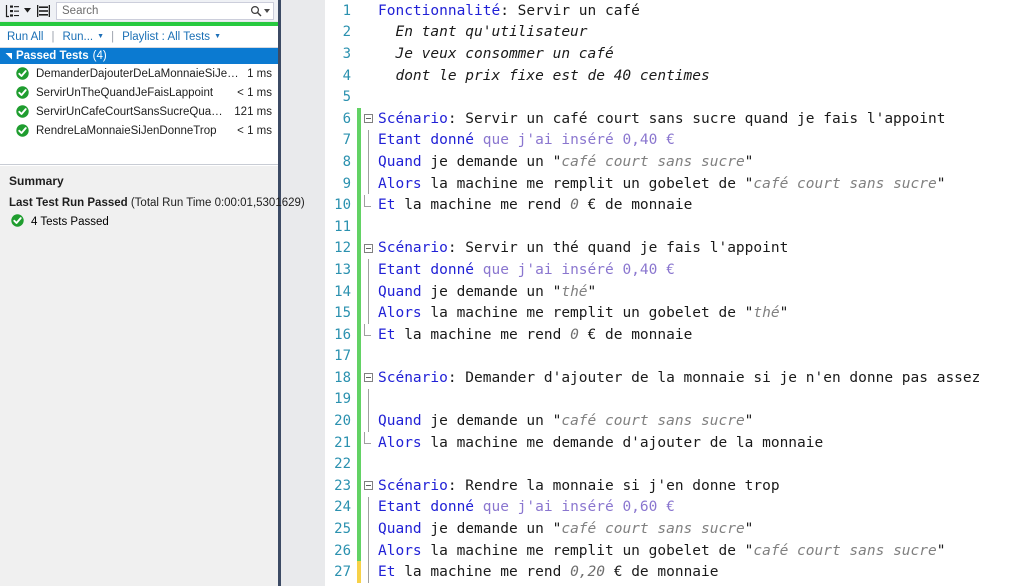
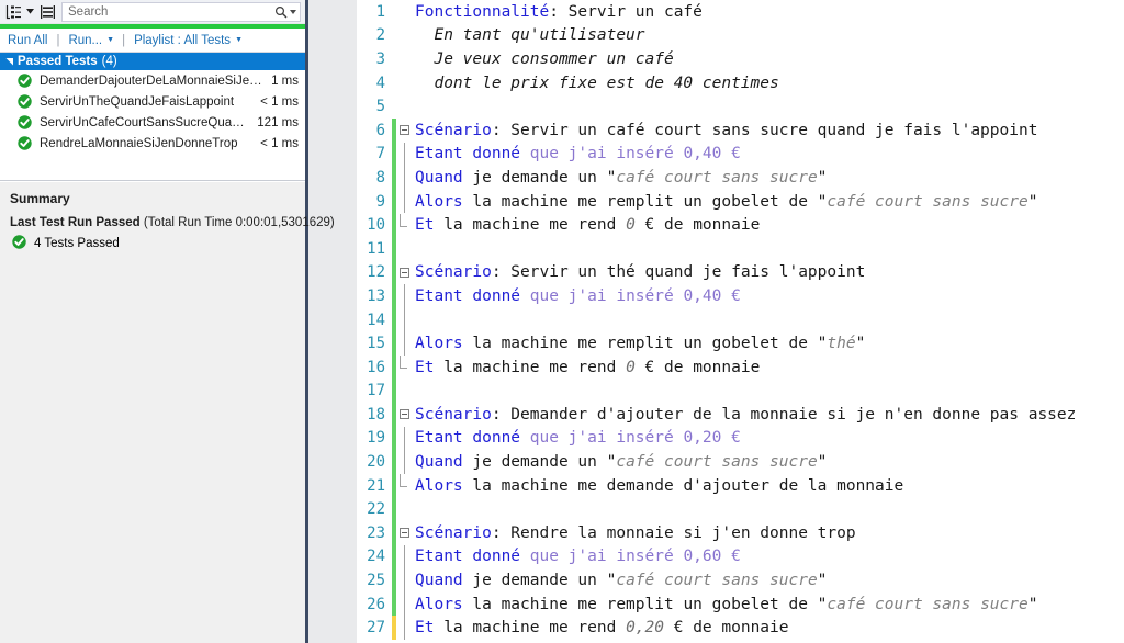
  Search
  Run All
  |
  Run...
  |
  Playlist : All Tests
  Passed Tests
  (4)
  DemanderDajouterDeLaMonnaieSiJeNe
  1 ms
  ServirUnTheQuandJeFaisLappoint
  < 1 ms
  ServirUnCafeCourtSansSucreQuandJ
  121 ms
  RendreLaMonnaieSiJenDonneTrop
  < 1 ms
  Summary
  Last Test Run Passed (Total Run Time 0:00:01,5301629)
  4 Tests Passed
  1
  Fonctionnalité: Servir un café
  2
  En tant qu'utilisateur
  3
  Je veux consommer un café
  4
  dont le prix fixe est de 40 centimes
  5
  6
  Scénario: Servir un café court sans sucre quand je fais l'appoint
  7
  Etant donné que j'ai inséré 0,40 €
  8
  Quand je demande un "café court sans sucre"
  9
  Alors la machine me remplit un gobelet de "café court sans sucre"
  10
  Et la machine me rend 0 € de monnaie
  11
  12
  Scénario: Servir un thé quand je fais l'appoint
  13
  Etant donné que j'ai inséré 0,40 €
  14
- Quand je demande un "thé"
  15
  Alors la machine me remplit un gobelet de "thé"
  16
  Et la machine me rend 0 € de monnaie
  17
  18
  Scénario: Demander d'ajouter de la monnaie si je n'en donne pas assez
  19
+ Etant donné que j'ai inséré 0,20 €
  20
  Quand je demande un "café court sans sucre"
  21
  Alors la machine me demande d'ajouter de la monnaie
  22
  23
  Scénario: Rendre la monnaie si j'en donne trop
  24
  Etant donné que j'ai inséré 0,60 €
  25
  Quand je demande un "café court sans sucre"
  26
  Alors la machine me remplit un gobelet de "café court sans sucre"
  27
  Et la machine me rend 0,20 € de monnaie
